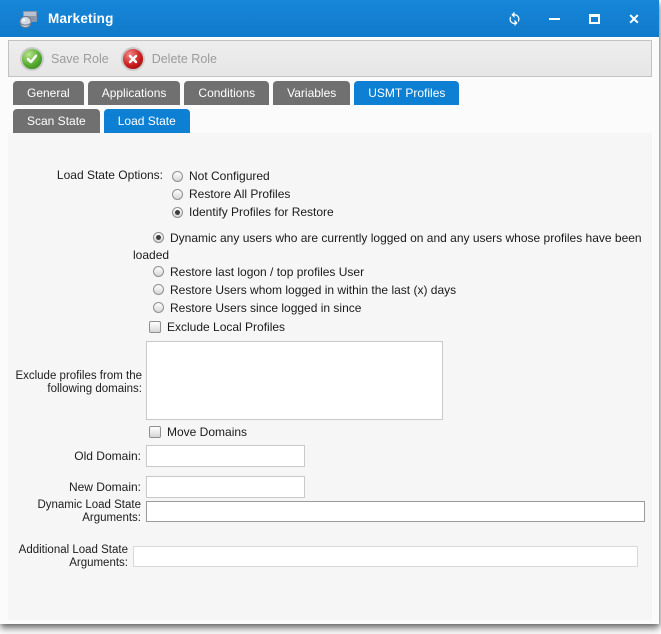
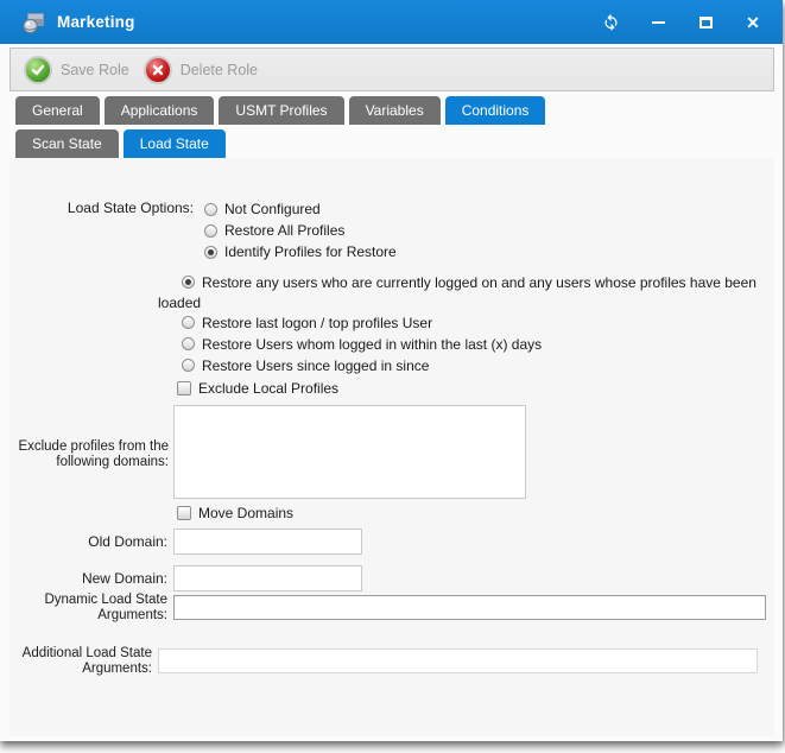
  Marketing
  ✕
  Save Role
  Delete Role
  General
  Applications
- Conditions
+ USMT Profiles
  Variables
- USMT Profiles
+ Conditions
  Scan State
  Load State
  Load State Options:
  Not Configured
  Restore All Profiles
  Identify Profiles for Restore
- Dynamic any users who are currently logged on and any users whose profiles have been loaded
+ Restore any users who are currently logged on and any users whose profiles have been loaded
  Restore last logon / top profiles User
  Restore Users whom logged in within the last (x) days
  Restore Users since logged in since
  Exclude Local Profiles
  Exclude profiles from the following domains:
  Move Domains
  Old Domain:
  New Domain:
  Dynamic Load State Arguments:
  Additional Load State Arguments:
